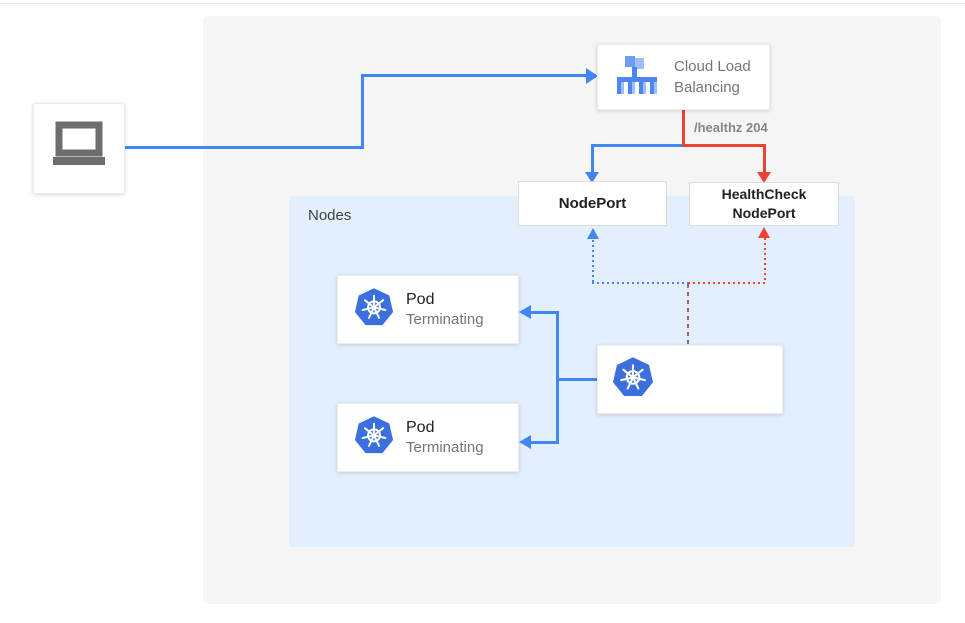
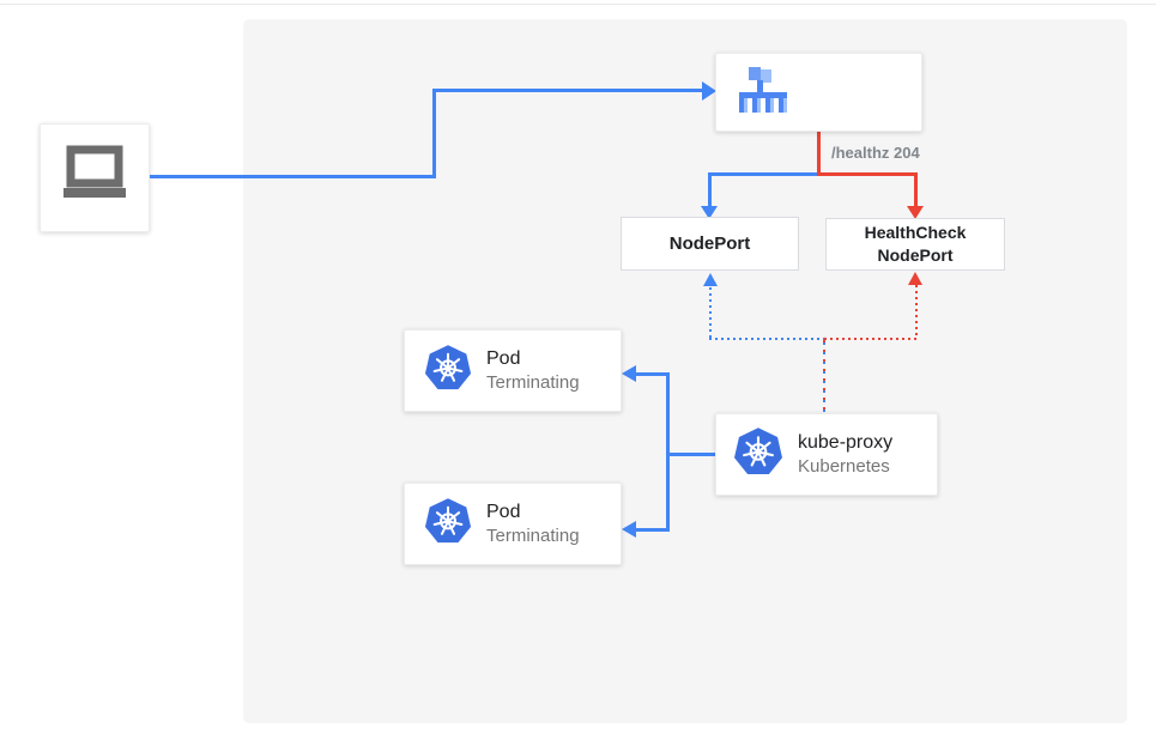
- Nodes
- Cloud Load
- Balancing
  /healthz 204
  NodePort
  HealthCheck
  NodePort
  Pod
  Terminating
  Pod
  Terminating
+ kube-proxy
+ Kubernetes
